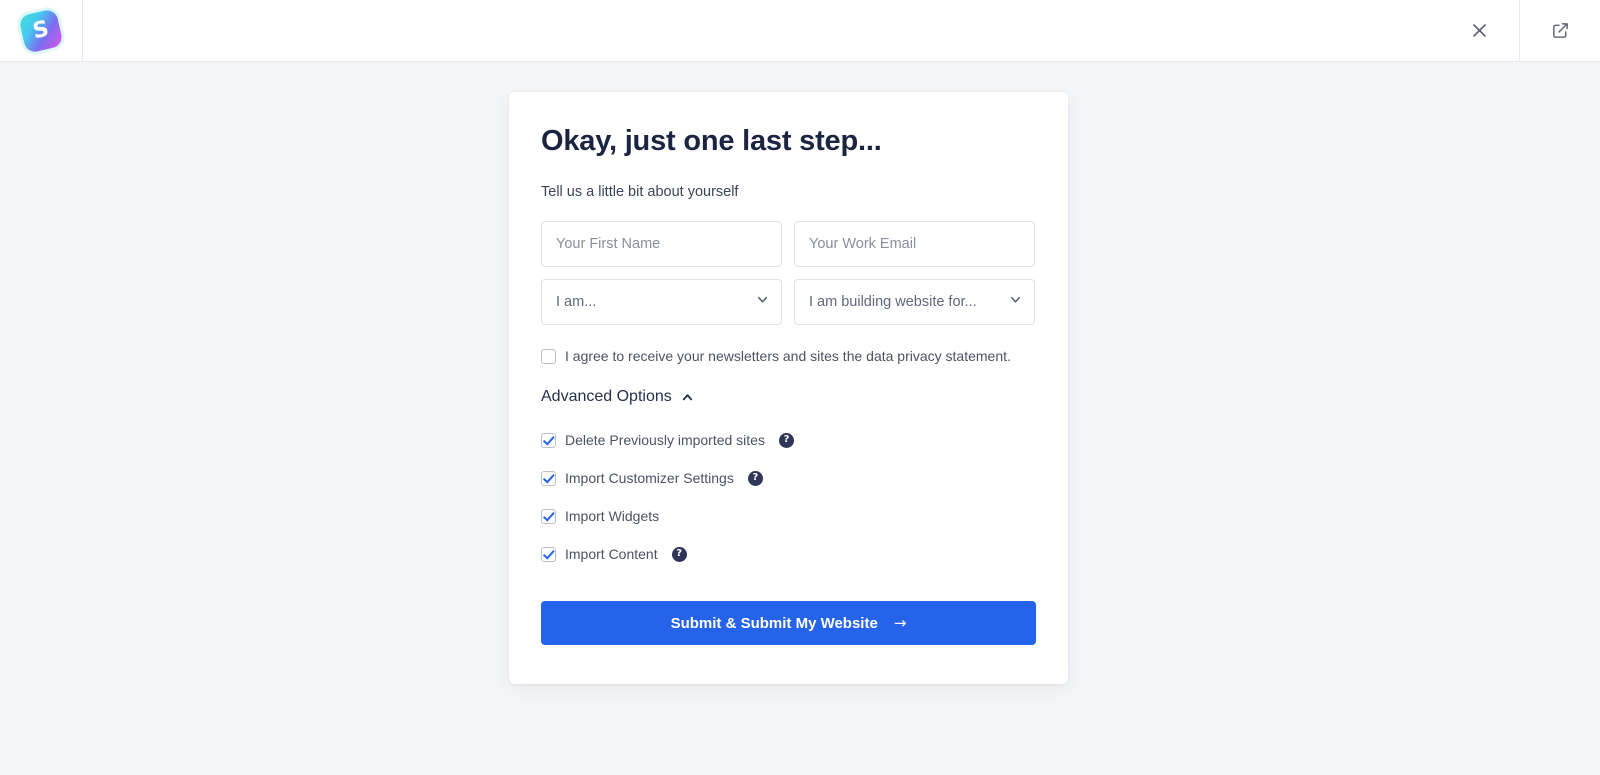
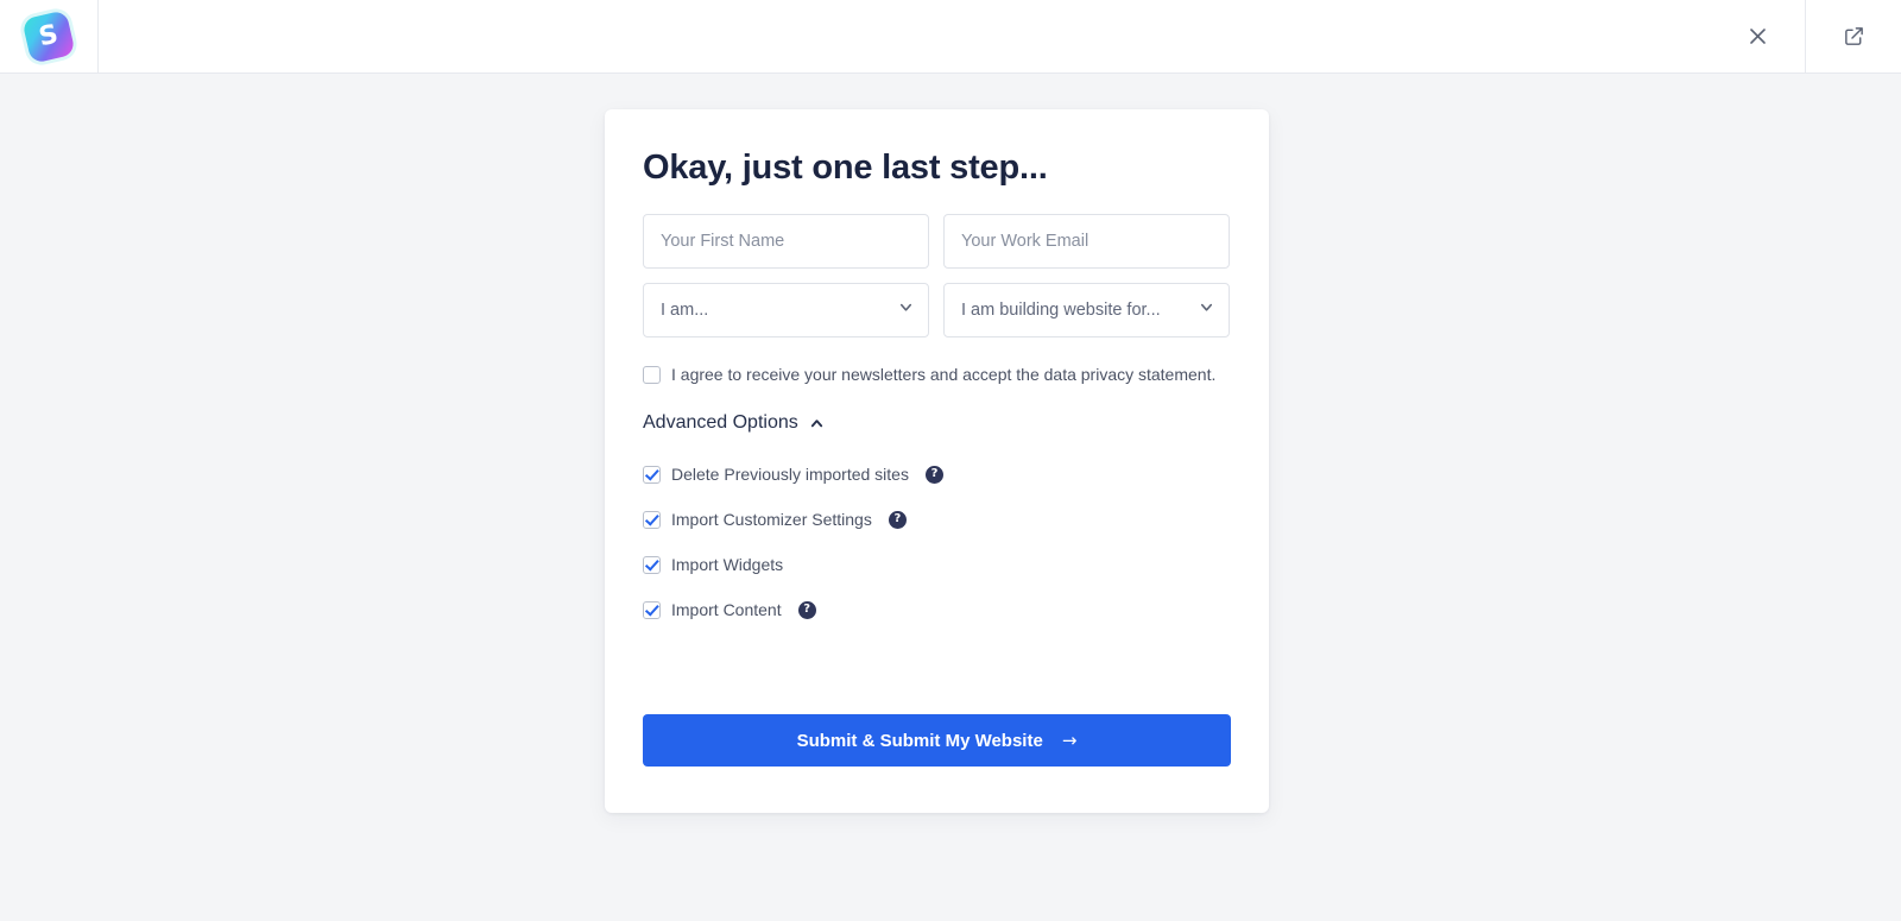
  Okay, just one last step...
- Tell us a little bit about yourself
  Your First Name
  Your Work Email
  I am...
  I am building website for...
- I agree to receive your newsletters and sites the data privacy statement.
+ I agree to receive your newsletters and accept the data privacy statement.
  Advanced Options
  Delete Previously imported sites
  ?
  Import Customizer Settings
  ?
  Import Widgets
  Import Content
  ?
  Submit & Submit My Website
  →
